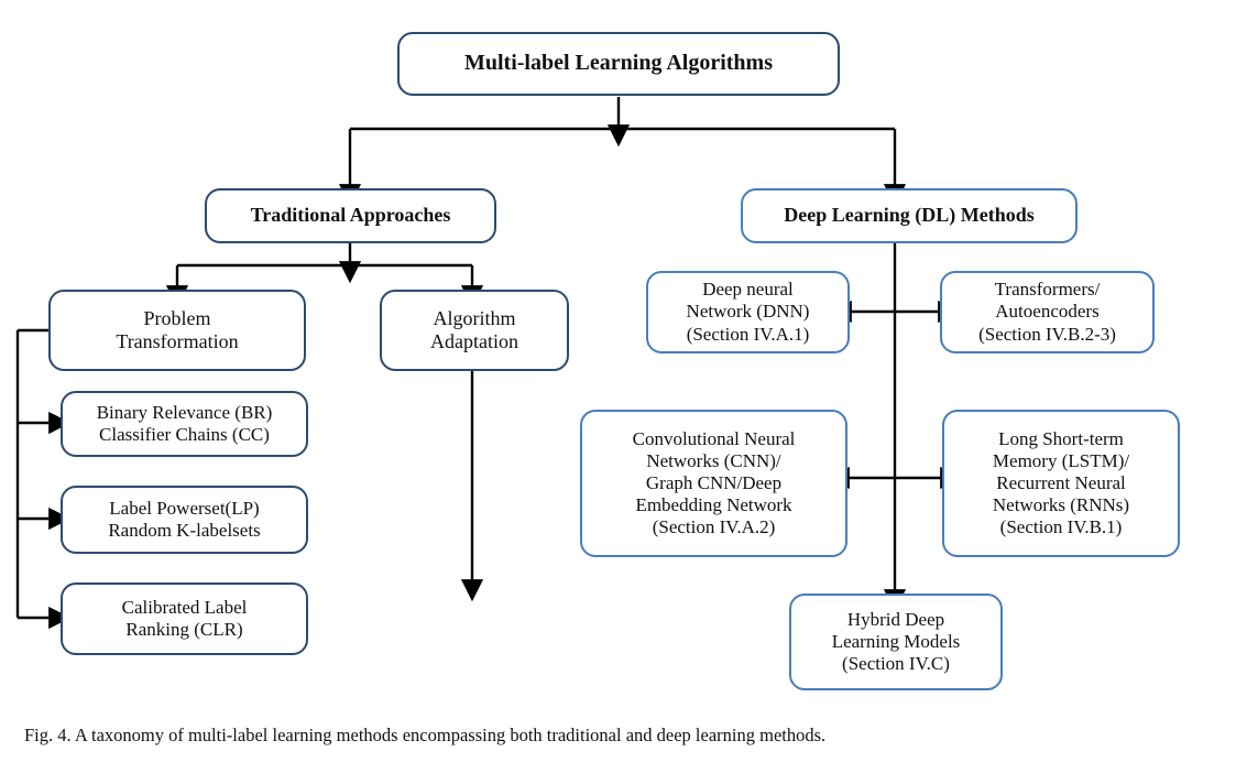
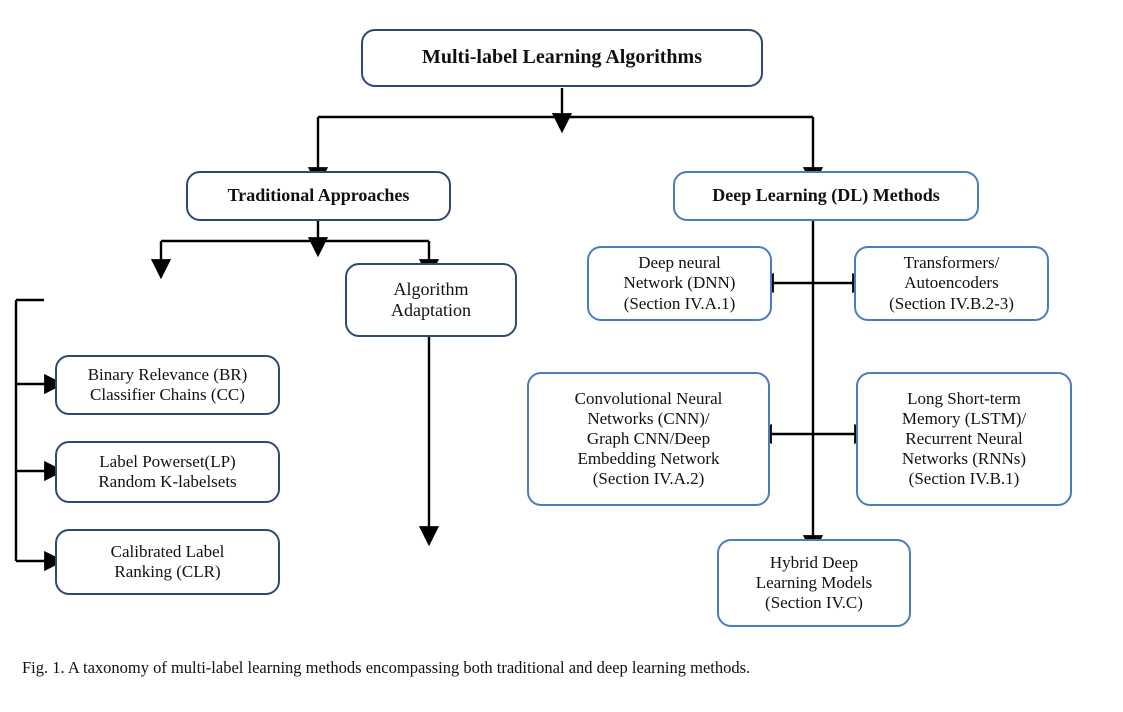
  Multi-label Learning Algorithms
  Traditional Approaches
  Deep Learning (DL) Methods
- Problem
- Transformation
  Algorithm
  Adaptation
  Binary Relevance (BR)
  Classifier Chains (CC)
  Label Powerset(LP)
  Random K-labelsets
  Calibrated Label
  Ranking (CLR)
  Deep neural
  Network (DNN)
  (Section IV.A.1)
  Transformers/
  Autoencoders
  (Section IV.B.2-3)
  Convolutional Neural
  Networks (CNN)/
  Graph CNN/Deep
  Embedding Network
  (Section IV.A.2)
  Long Short-term
  Memory (LSTM)/
  Recurrent Neural
  Networks (RNNs)
  (Section IV.B.1)
  Hybrid Deep
  Learning Models
  (Section IV.C)
- Fig. 4. A taxonomy of multi-label learning methods encompassing both traditional and deep learning methods.
+ Fig. 1. A taxonomy of multi-label learning methods encompassing both traditional and deep learning methods.
